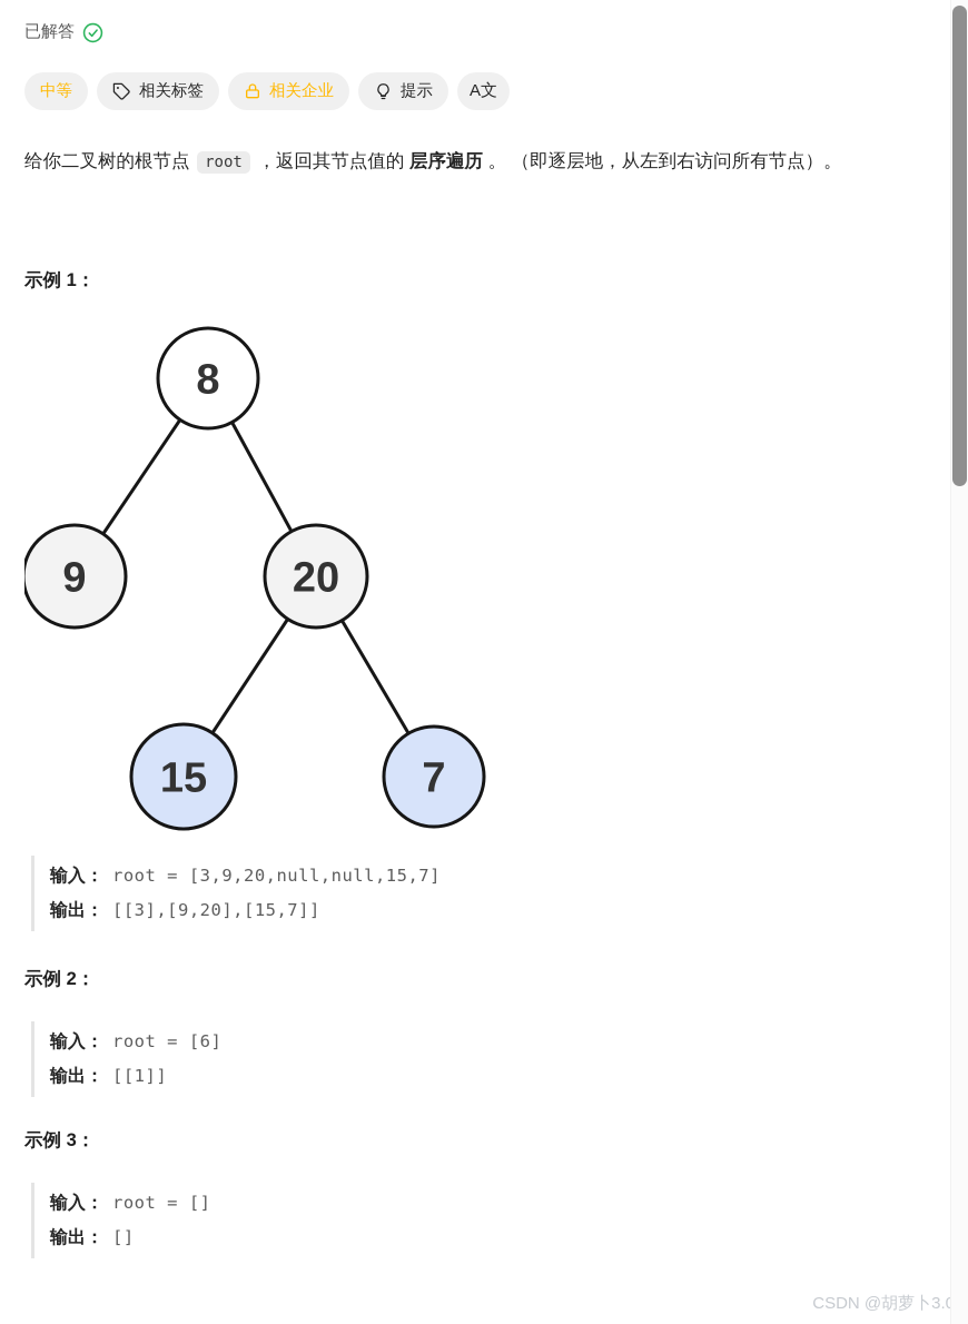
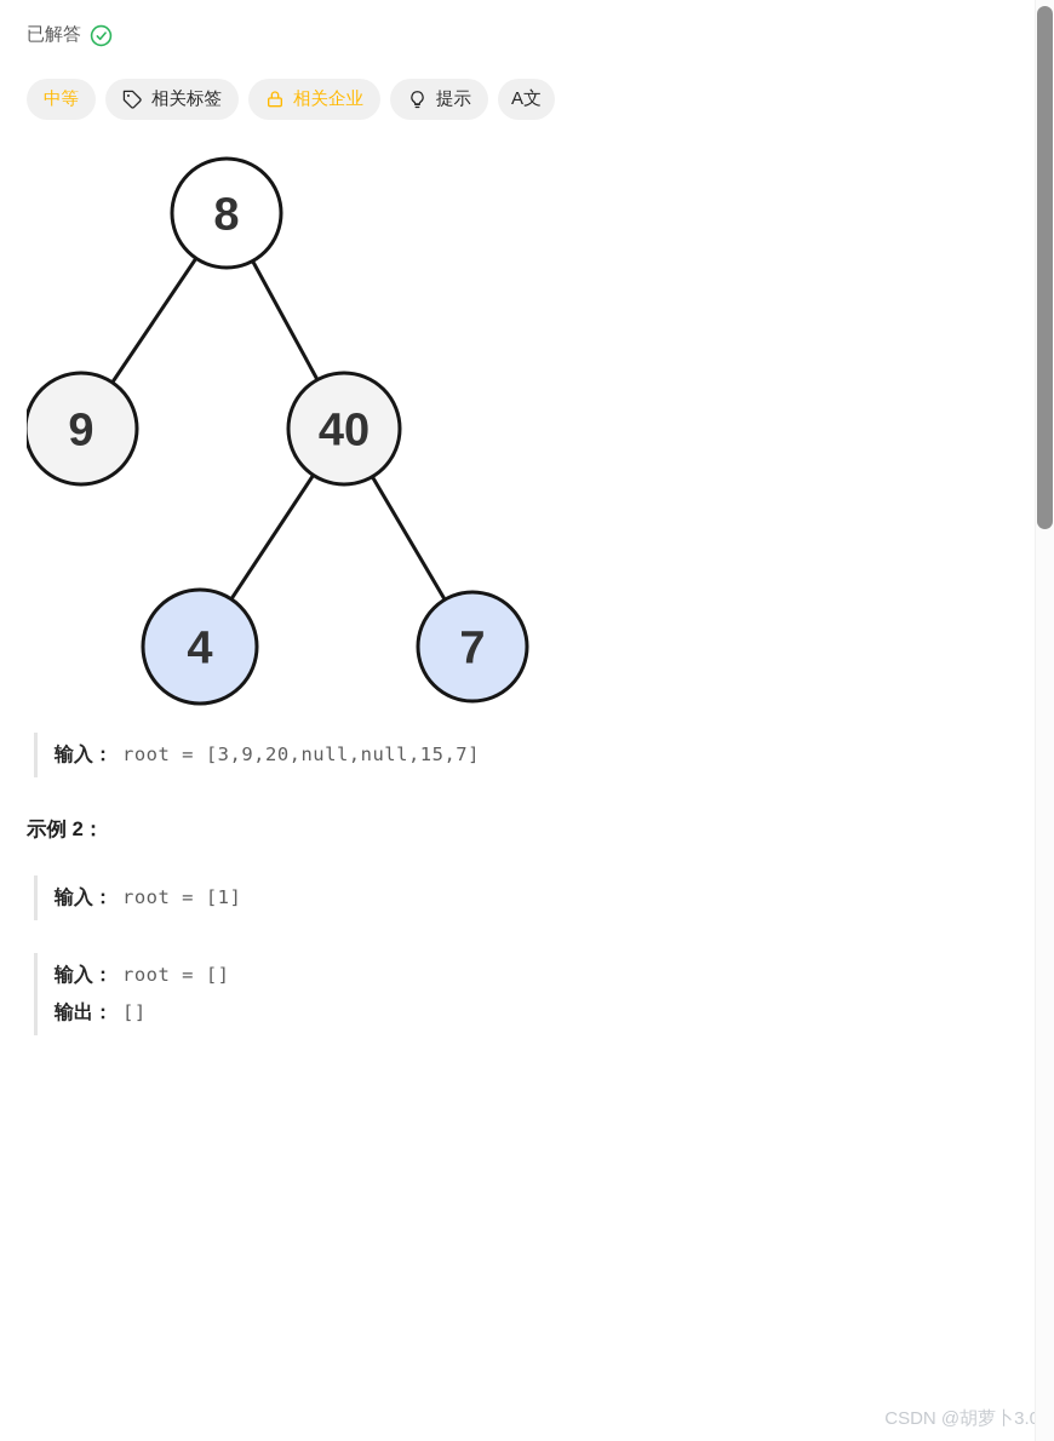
  已解答
  中等
  相关标签
  相关企业
  提示
  A文
- 给你二叉树的根节点 root ，返回其节点值的 层序遍历 。 （即逐层地，从左到右访问所有节点）。
- 示例 1：
  8
  9
- 20
+ 40
- 15
+ 4
  7
  输入： root = [3,9,20,null,null,15,7]
- 输出： [[3],[9,20],[15,7]]
  示例 2：
- 输入： root = [6]
+ 输入： root = [1]
- 输出： [[1]]
- 示例 3：
  输入： root = []
  输出： []
  CSDN @胡萝卜3.
